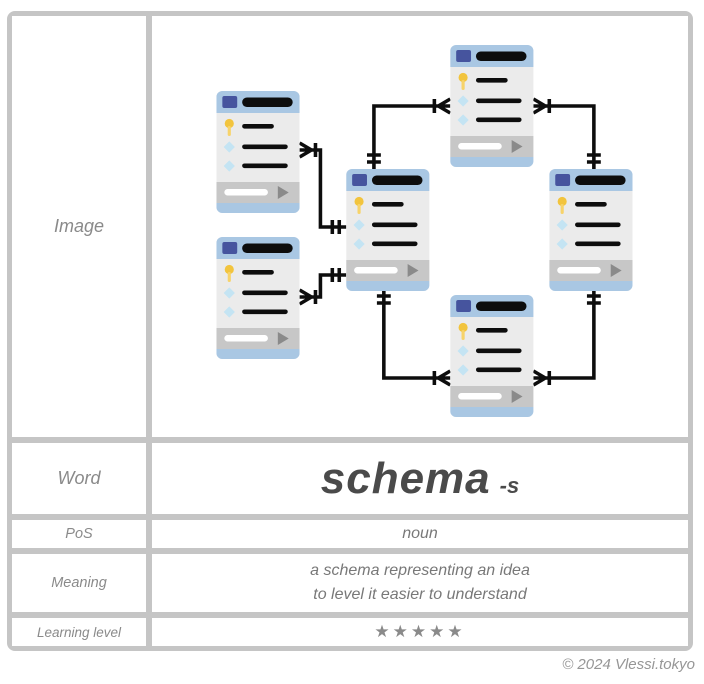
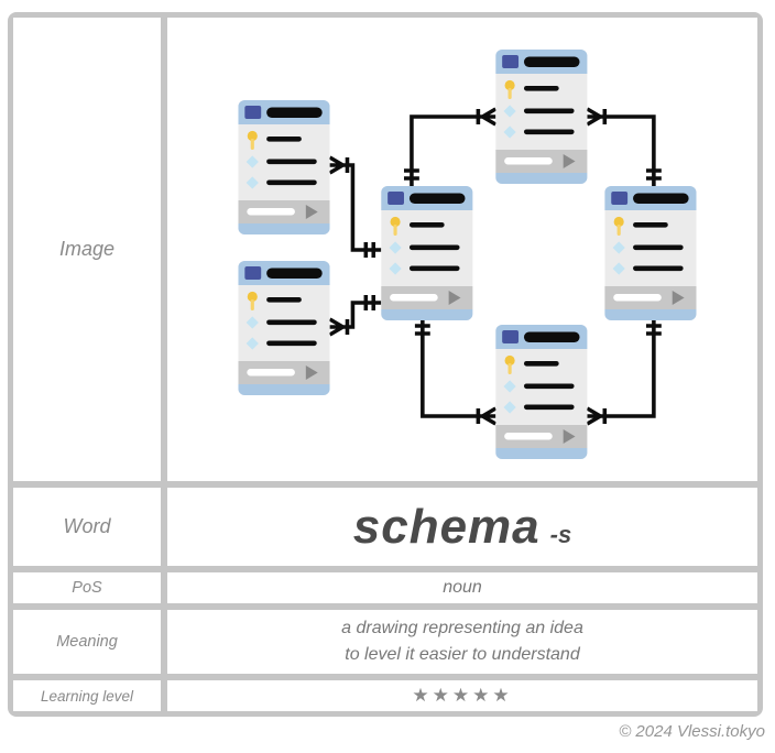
  Image
  Word
  schema
  -s
  PoS
  noun
  Meaning
- a schema representing an idea
+ a drawing representing an idea
  to level it easier to understand
  Learning level
  ★★★★★
  © 2024 Vlessi.tokyo
